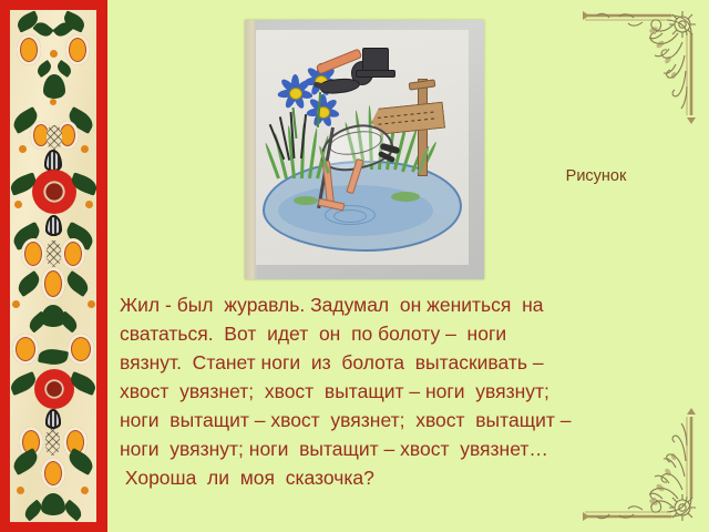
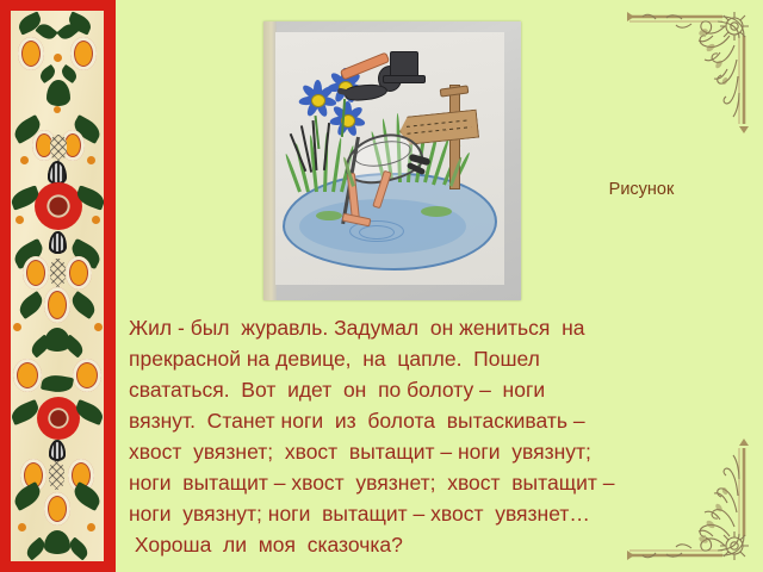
  Рисунок
  Жил - был журавль. Задумал он жениться на
+ прекрасной на девице, на цапле. Пошел
  свататься. Вот идет он по болоту – ноги
  вязнут. Станет ноги из болота вытаскивать –
  хвост увязнет; хвост вытащит – ноги увязнут;
  ноги вытащит – хвост увязнет; хвост вытащит –
  ноги увязнут; ноги вытащит – хвост увязнет…
  Хороша ли моя сказочка?
